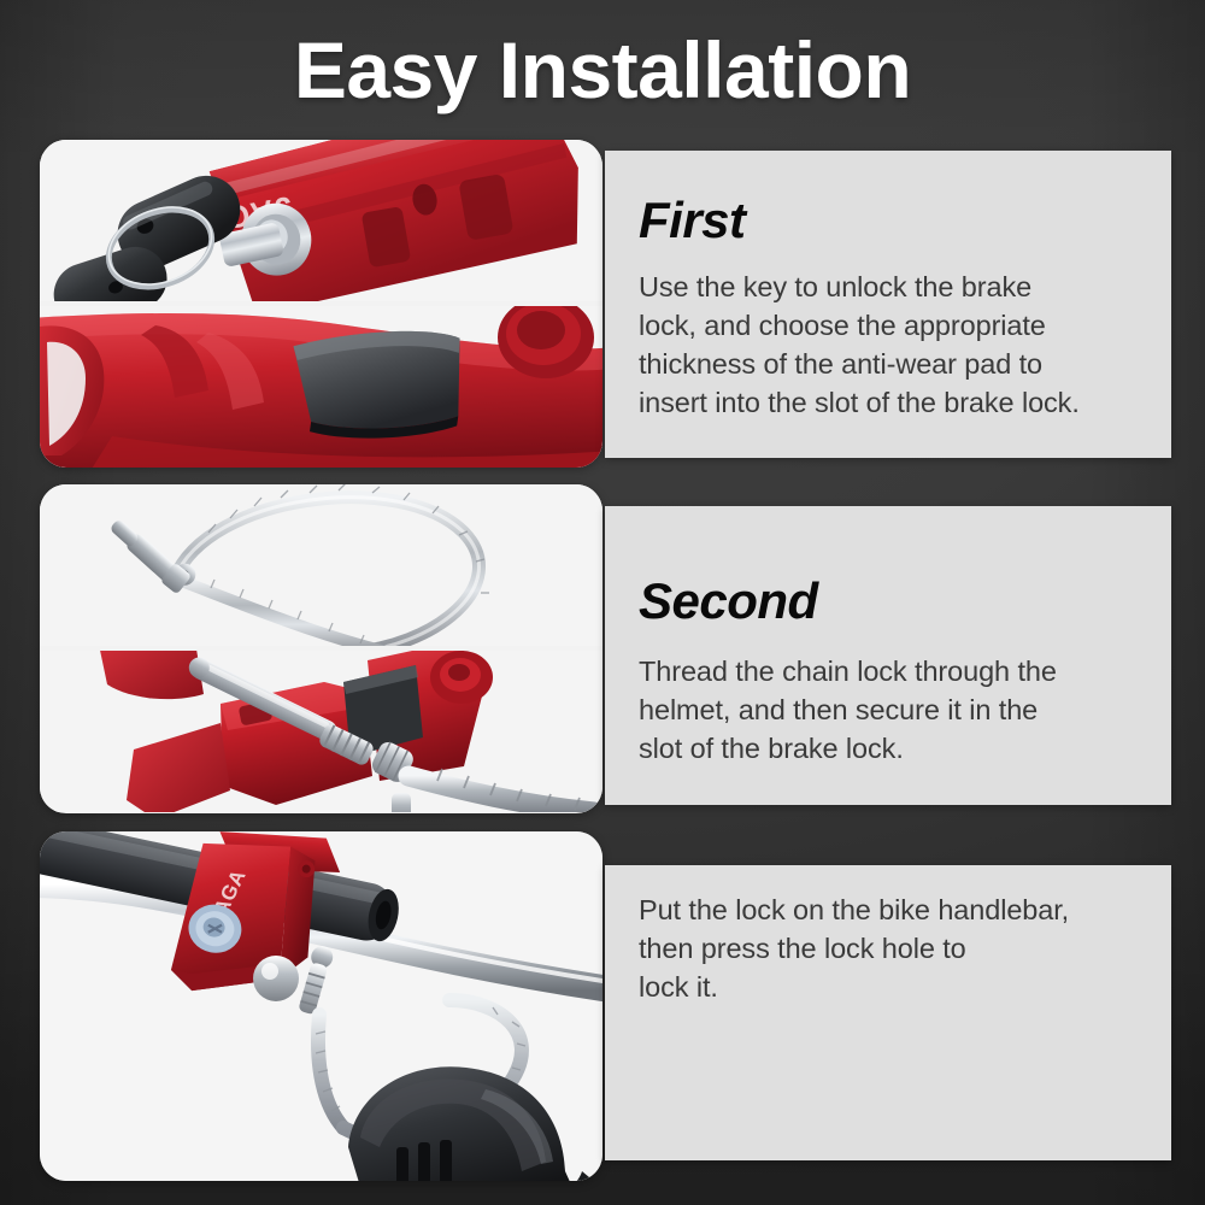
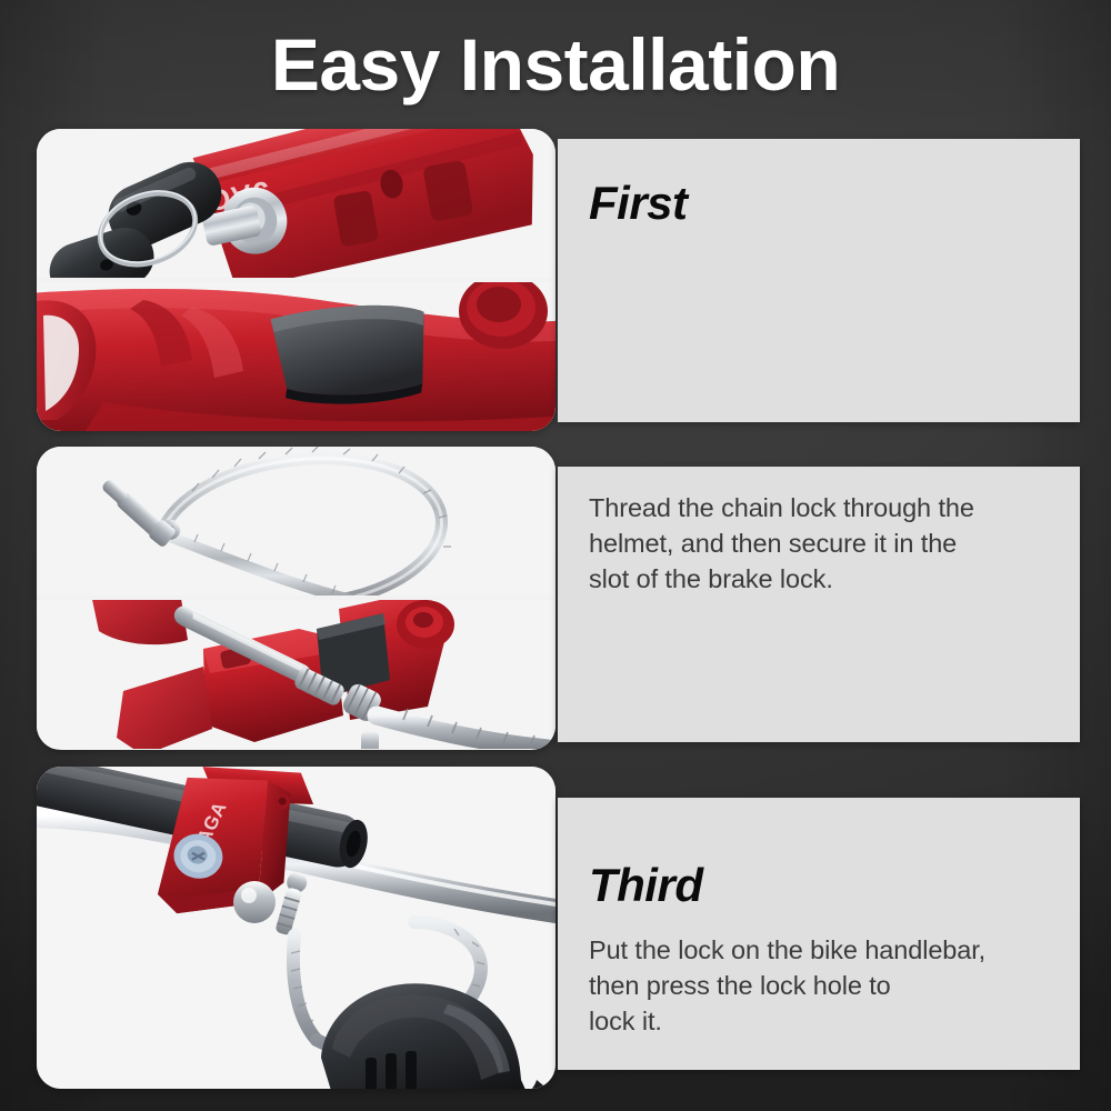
  Easy Installation
  First
- Use the key to unlock the brake
- lock, and choose the appropriate
- thickness of the anti-wear pad to
- insert into the slot of the brake lock.
- Second
  Thread the chain lock through the
  helmet, and then secure it in the
  slot of the brake lock.
+ Third
  Put the lock on the bike handlebar,
  then press the lock hole to
  lock it.
